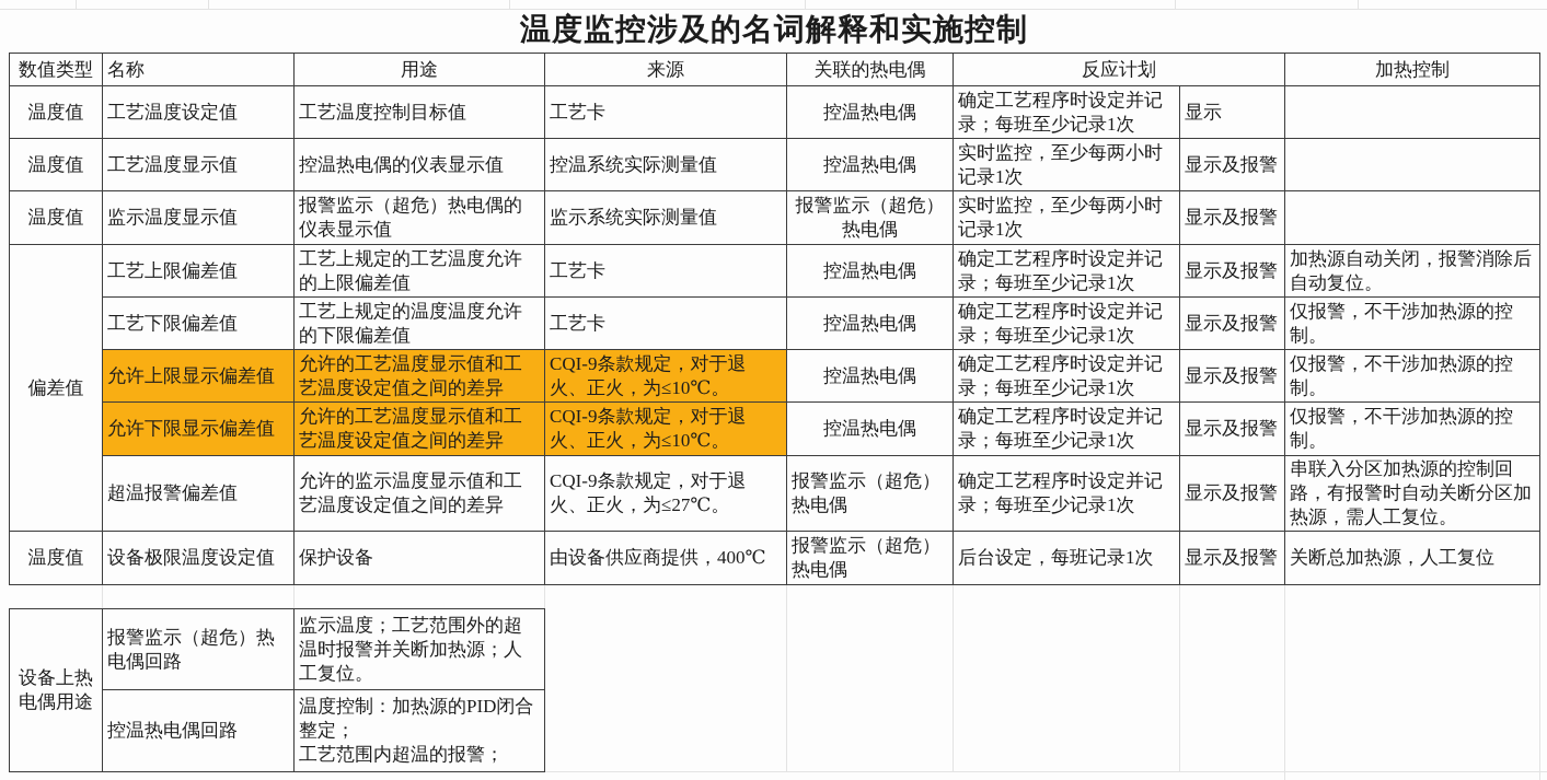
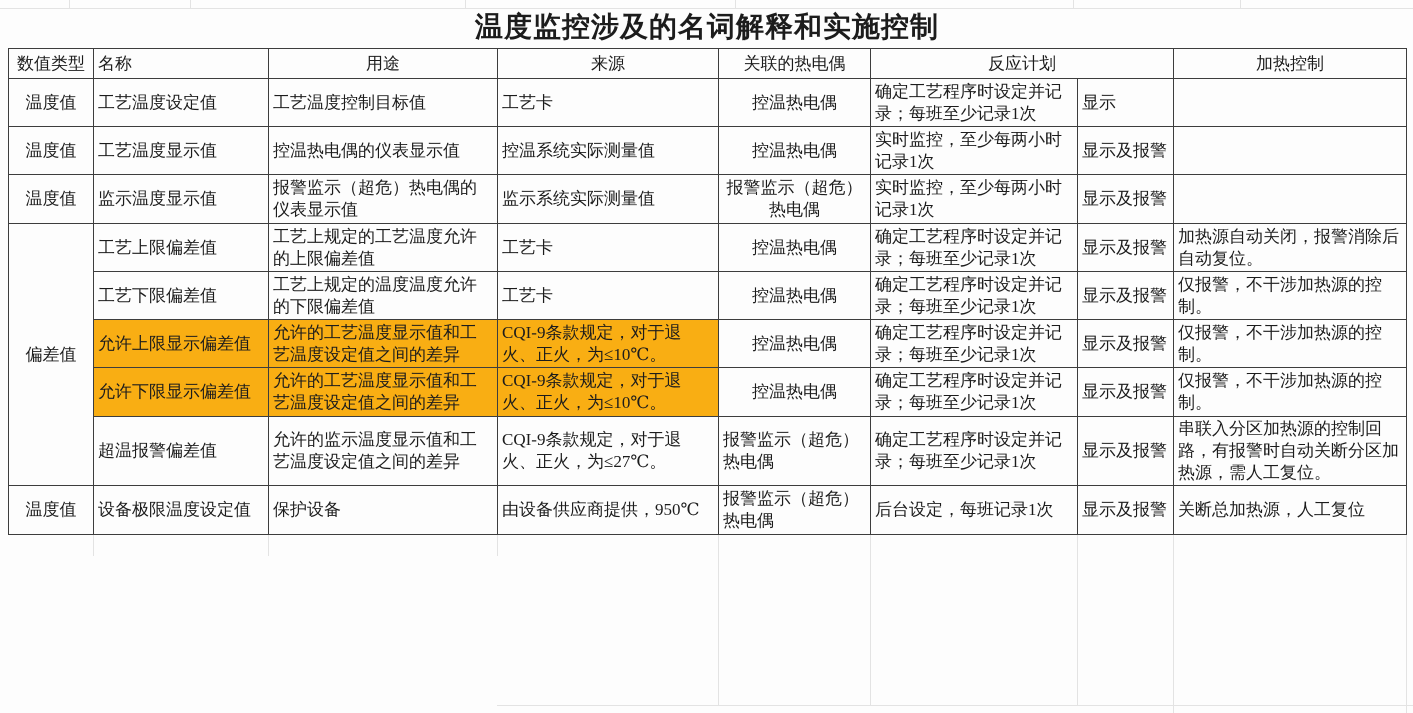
  温度监控涉及的名词解释和实施控制
  数值类型	名称	用途	来源	关联的热电偶	反应计划	加热控制
  温度值	工艺温度设定值	工艺温度控制目标值	工艺卡	控温热电偶	确定工艺程序时设定并记录；每班至少记录1次	显示
  温度值	工艺温度显示值	控温热电偶的仪表显示值	控温系统实际测量值	控温热电偶	实时监控，至少每两小时记录1次	显示及报警
  温度值	监示温度显示值	报警监示（超危）热电偶的仪表显示值	监示系统实际测量值	报警监示（超危）热电偶	实时监控，至少每两小时记录1次	显示及报警
  偏差值	工艺上限偏差值	工艺上规定的工艺温度允许的上限偏差值	工艺卡	控温热电偶	确定工艺程序时设定并记录；每班至少记录1次	显示及报警	加热源自动关闭，报警消除后自动复位。
  工艺下限偏差值	工艺上规定的温度温度允许的下限偏差值	工艺卡	控温热电偶	确定工艺程序时设定并记录；每班至少记录1次	显示及报警	仅报警，不干涉加热源的控制。
  允许上限显示偏差值	允许的工艺温度显示值和工艺温度设定值之间的差异	CQI-9条款规定，对于退火、正火，为≤10℃。	控温热电偶	确定工艺程序时设定并记录；每班至少记录1次	显示及报警	仅报警，不干涉加热源的控制。
  允许下限显示偏差值	允许的工艺温度显示值和工艺温度设定值之间的差异	CQI-9条款规定，对于退火、正火，为≤10℃。	控温热电偶	确定工艺程序时设定并记录；每班至少记录1次	显示及报警	仅报警，不干涉加热源的控制。
  超温报警偏差值	允许的监示温度显示值和工艺温度设定值之间的差异	CQI-9条款规定，对于退火、正火，为≤27℃。	报警监示（超危）热电偶	确定工艺程序时设定并记录；每班至少记录1次	显示及报警	串联入分区加热源的控制回路，有报警时自动关断分区加热源，需人工复位。
- 温度值	设备极限温度设定值	保护设备	由设备供应商提供，400℃	报警监示（超危）热电偶	后台设定，每班记录1次	显示及报警	关断总加热源，人工复位
+ 温度值	设备极限温度设定值	保护设备	由设备供应商提供，950℃	报警监示（超危）热电偶	后台设定，每班记录1次	显示及报警	关断总加热源，人工复位
- 设备上热电偶用途	报警监示（超危）热电偶回路	监示温度；工艺范围外的超温时报警并关断加热源；人工复位。
- 控温热电偶回路	温度控制：加热源的PID闭合整定； 工艺范围内超温的报警；
